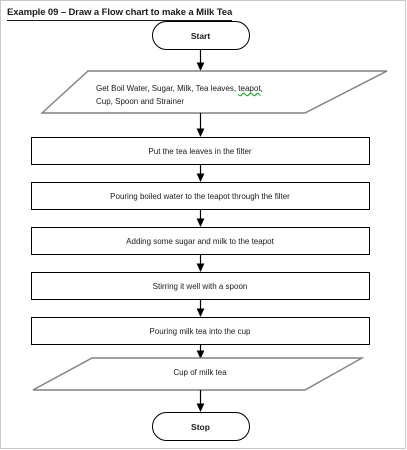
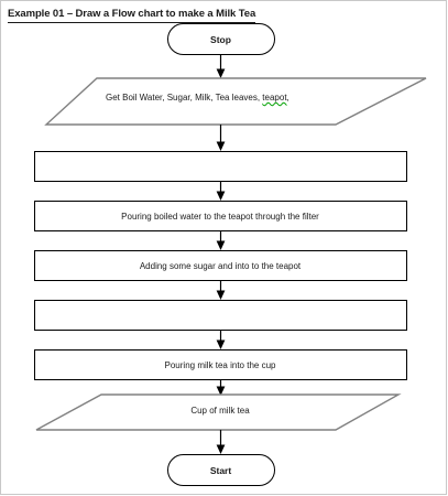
- Example 09 – Draw a Flow chart to make a Milk Tea
+ Example 01 – Draw a Flow chart to make a Milk Tea
- Start
+ Stop
  Get Boil Water, Sugar, Milk, Tea leaves, teapot,
- Cup, Spoon and Strainer
- Put the tea leaves in the filter
  Pouring boiled water to the teapot through the filter
- Adding some sugar and milk to the teapot
+ Adding some sugar and into to the teapot
- Stirring it well with a spoon
  Pouring milk tea into the cup
  Cup of milk tea
- Stop
+ Start
